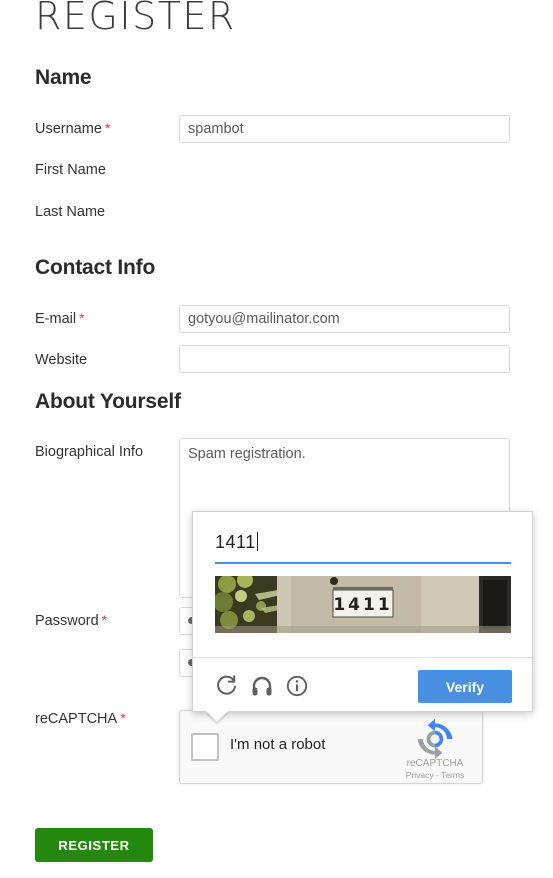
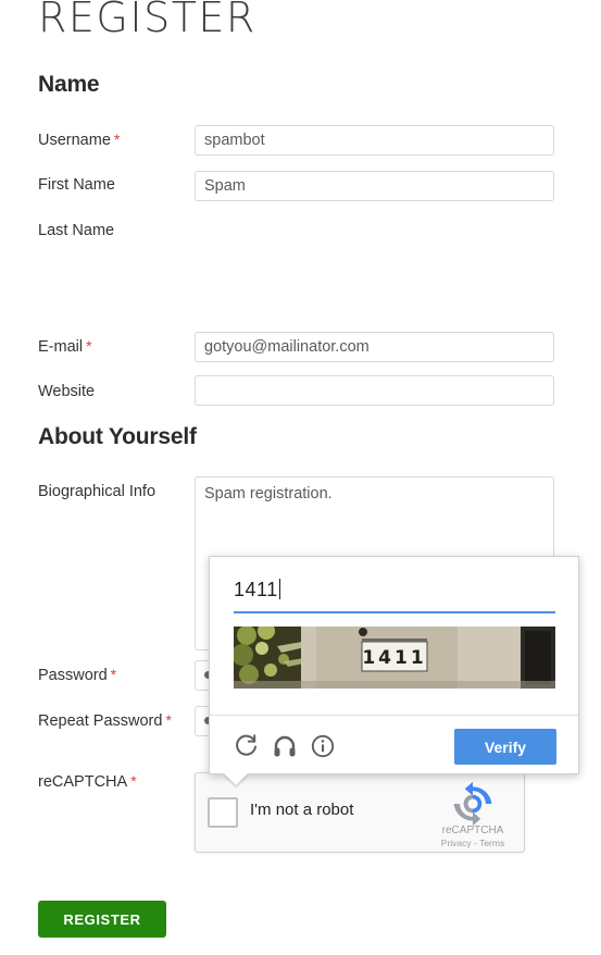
  REGISTER
  Name
  Username *
  spambot
  First Name
+ Spam
  Last Name
- Contact Info
  E-mail *
  gotyou@mailinator.com
  Website
  About Yourself
  Biographical Info
  Spam registration.
  Password *
+ Repeat Password *
  reCAPTCHA *
  I'm not a robot
  reCAPTCHA
  Privacy - Terms
  1411
  1411
  Verify
  REGISTER
